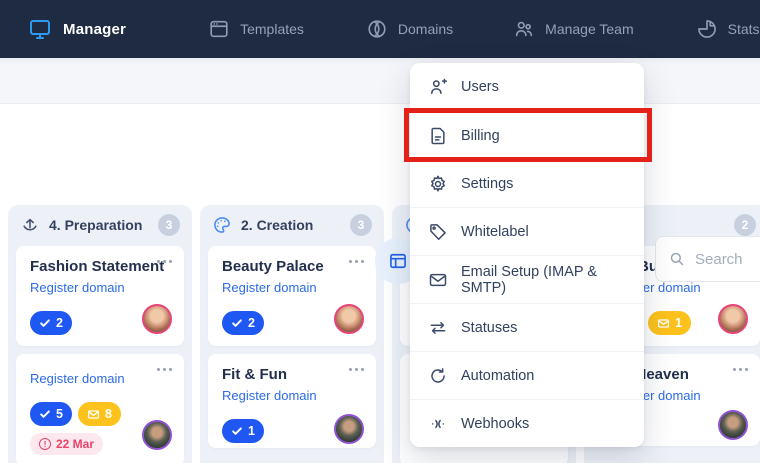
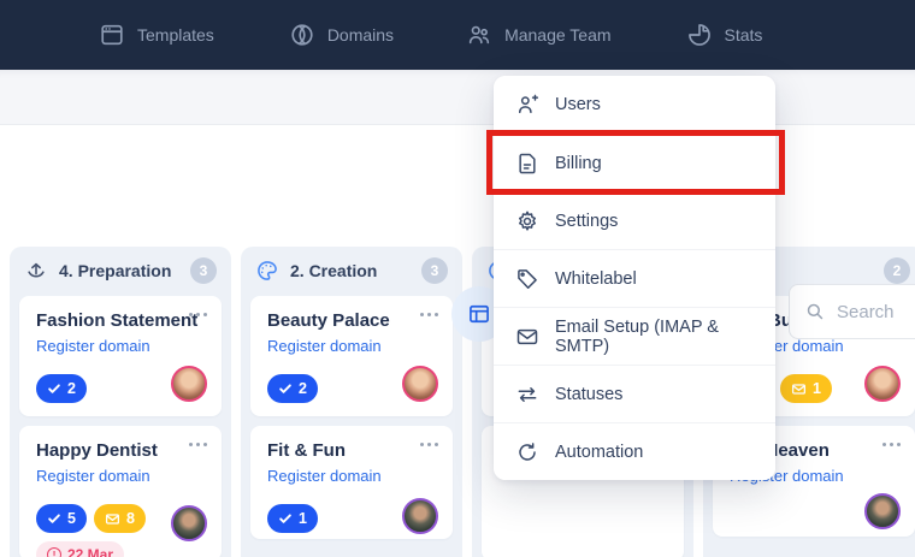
- Manager
  Templates
  Domains
  Manage Team
  Stats
  Search
  4. Preparation
  3
  Fashion Statement
  Register domain
  2
+ Happy Dentist
  Register domain
  5
  8
  22 Mar
  2. Creation
  3
  Beauty Palace
  Register domain
  2
  Fit & Fun
  Register domain
  1
  2
  1
  eaven
  Users
  Billing
  Settings
  Whitelabel
  Email Setup (IMAP & SMTP)
  Statuses
  Automation
- Webhooks
